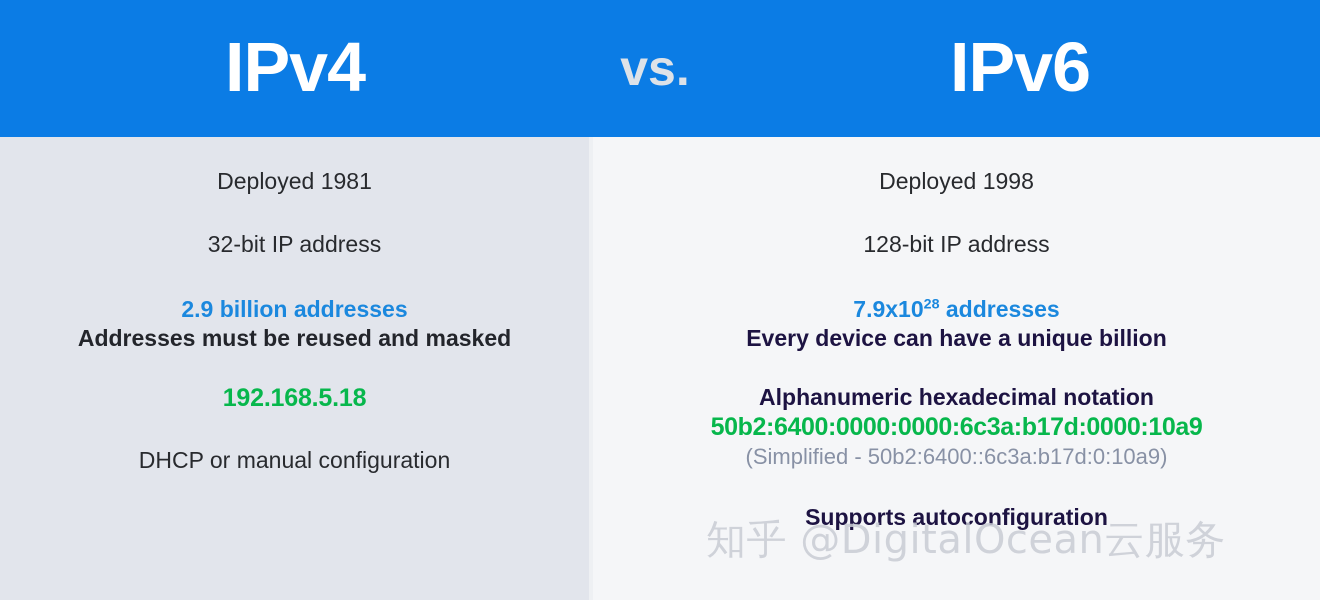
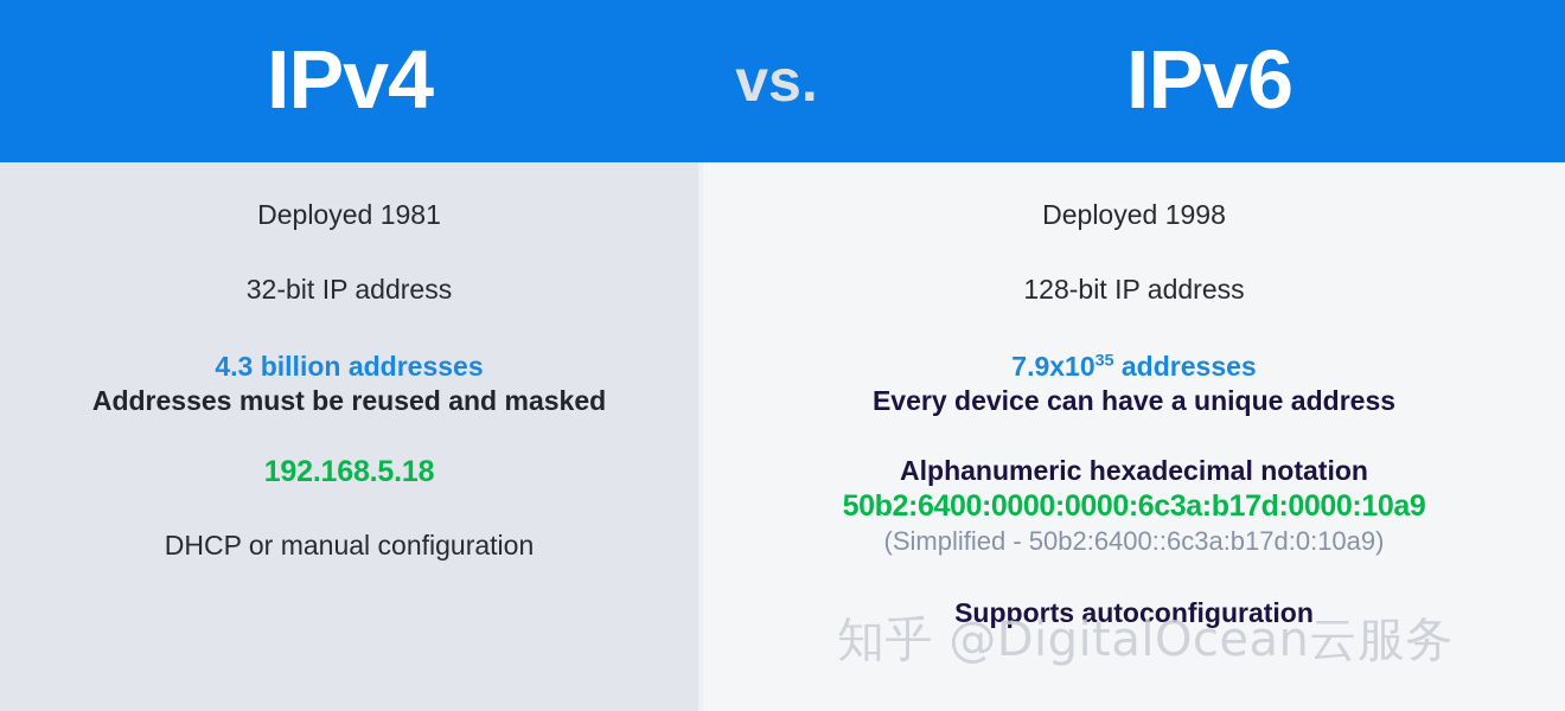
  IPv4
  vs.
  IPv6
  Deployed 1981
  32-bit IP address
- 2.9 billion addresses
+ 4.3 billion addresses
  Addresses must be reused and masked
  192.168.5.18
  DHCP or manual configuration
  Deployed 1998
  128-bit IP address
- 7.9x1028 addresses
+ 7.9x1035 addresses
- Every device can have a unique billion
+ Every device can have a unique address
  Alphanumeric hexadecimal notation
  50b2:6400:0000:0000:6c3a:b17d:0000:10a9
  (Simplified - 50b2:6400::6c3a:b17d:0:10a9)
  Supports autoconfiguration
  知乎 @DigitalOcean云服务
